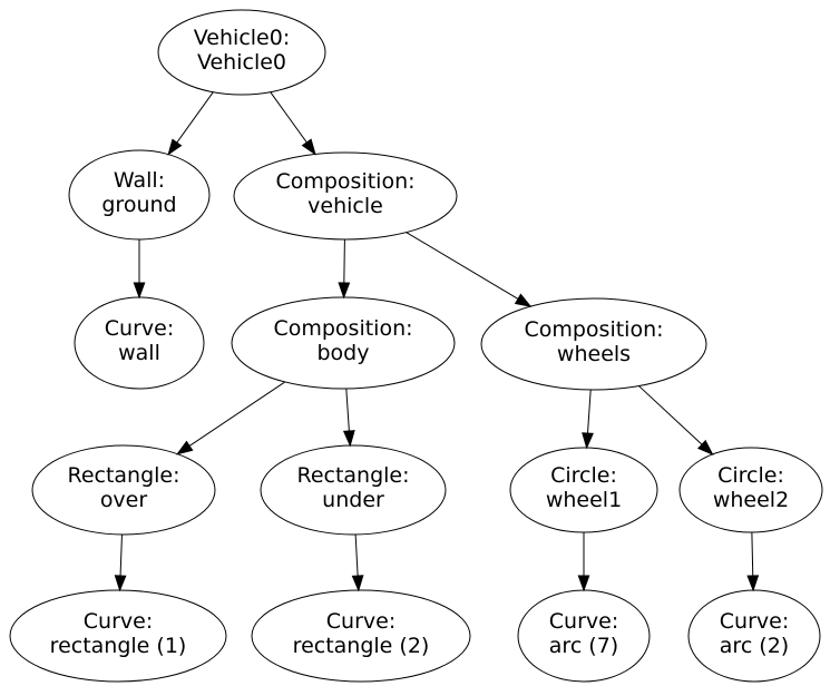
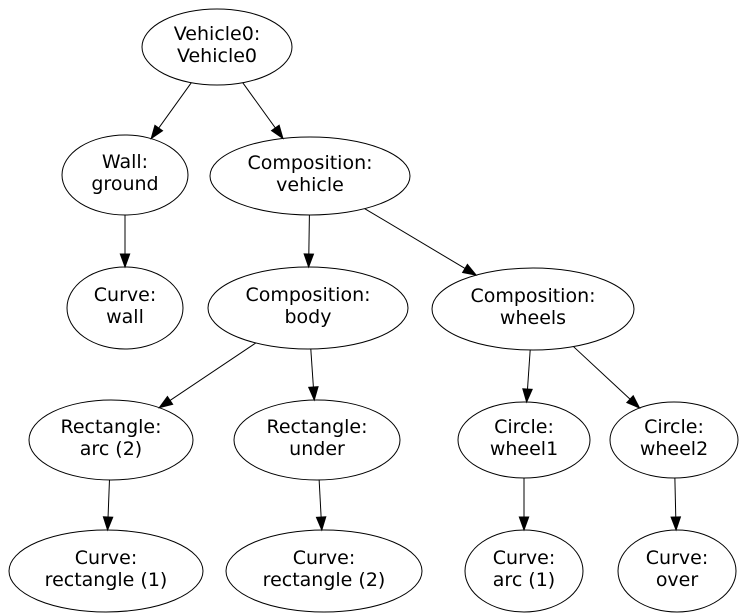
  Vehicle0:
  Vehicle0
  Wall:
  ground
  Composition:
  vehicle
  Curve:
  wall
  Composition:
  body
  Composition:
  wheels
  Rectangle:
- over
+ arc (2)
  Rectangle:
  under
  Circle:
  wheel1
  Circle:
  wheel2
  Curve:
  rectangle (1)
  Curve:
  rectangle (2)
  Curve:
- arc (7)
+ arc (1)
  Curve:
- arc (2)
+ over
